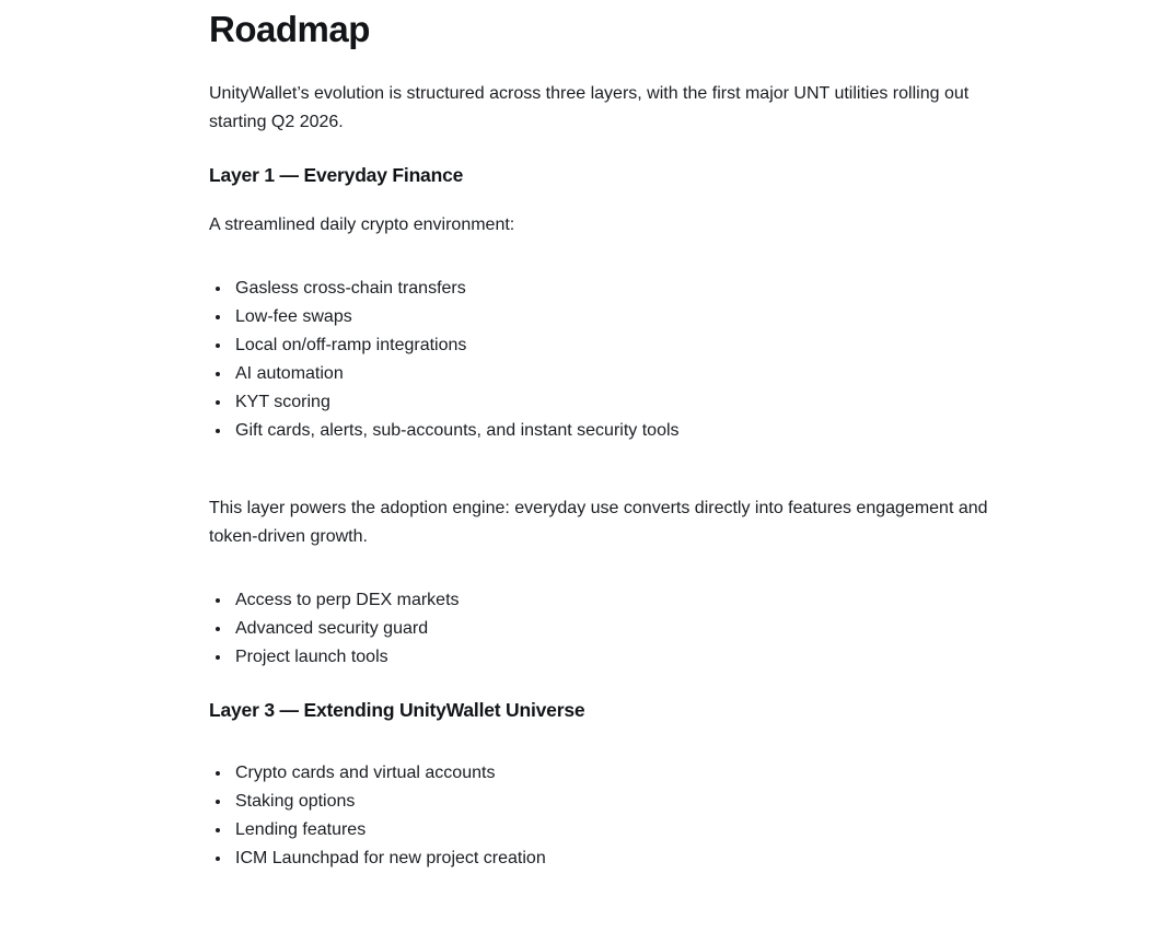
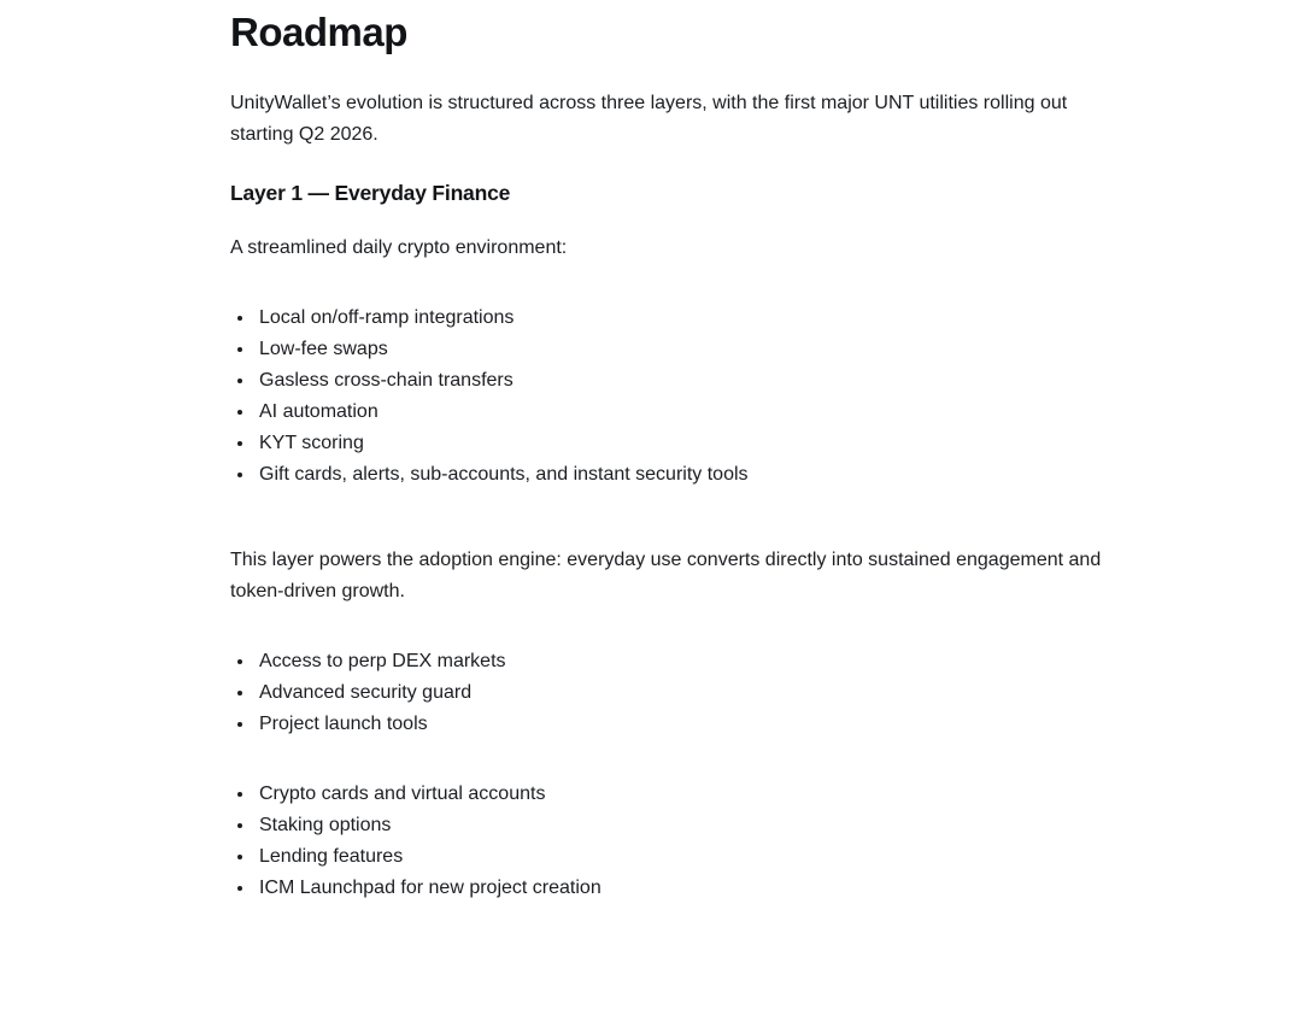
  Roadmap
  UnityWallet’s evolution is structured across three layers, with the first major UNT utilities rolling out starting Q2 2026.
  Layer 1 — Everyday Finance
  A streamlined daily crypto environment:
- Gasless cross-chain transfers
+ Local on/off-ramp integrations
  Low-fee swaps
- Local on/off-ramp integrations
+ Gasless cross-chain transfers
  AI automation
  KYT scoring
  Gift cards, alerts, sub-accounts, and instant security tools
- This layer powers the adoption engine: everyday use converts directly into features engagement and token-driven growth.
+ This layer powers the adoption engine: everyday use converts directly into sustained engagement and token-driven growth.
  Access to perp DEX markets
  Advanced security guard
  Project launch tools
- Layer 3 — Extending UnityWallet Universe
  Crypto cards and virtual accounts
  Staking options
  Lending features
  ICM Launchpad for new project creation
